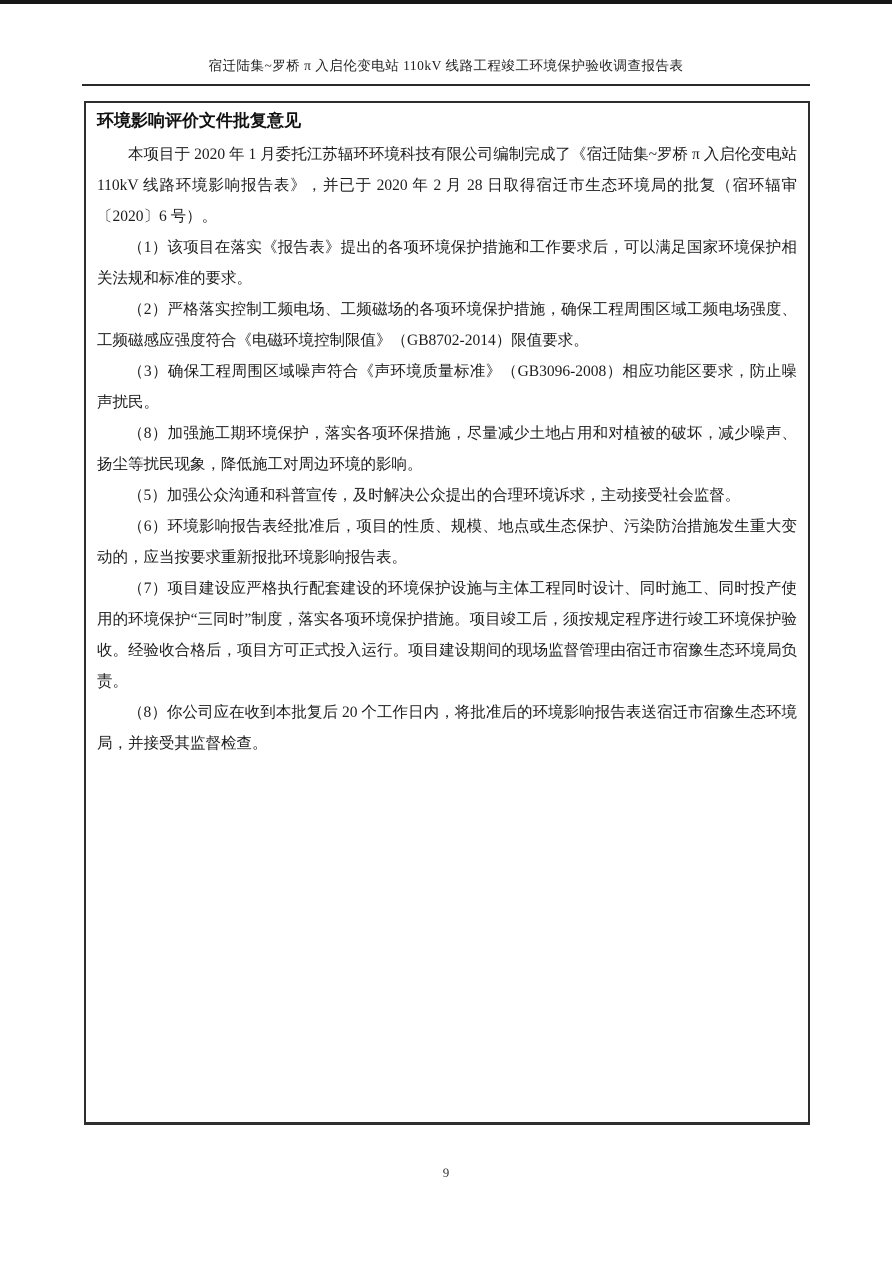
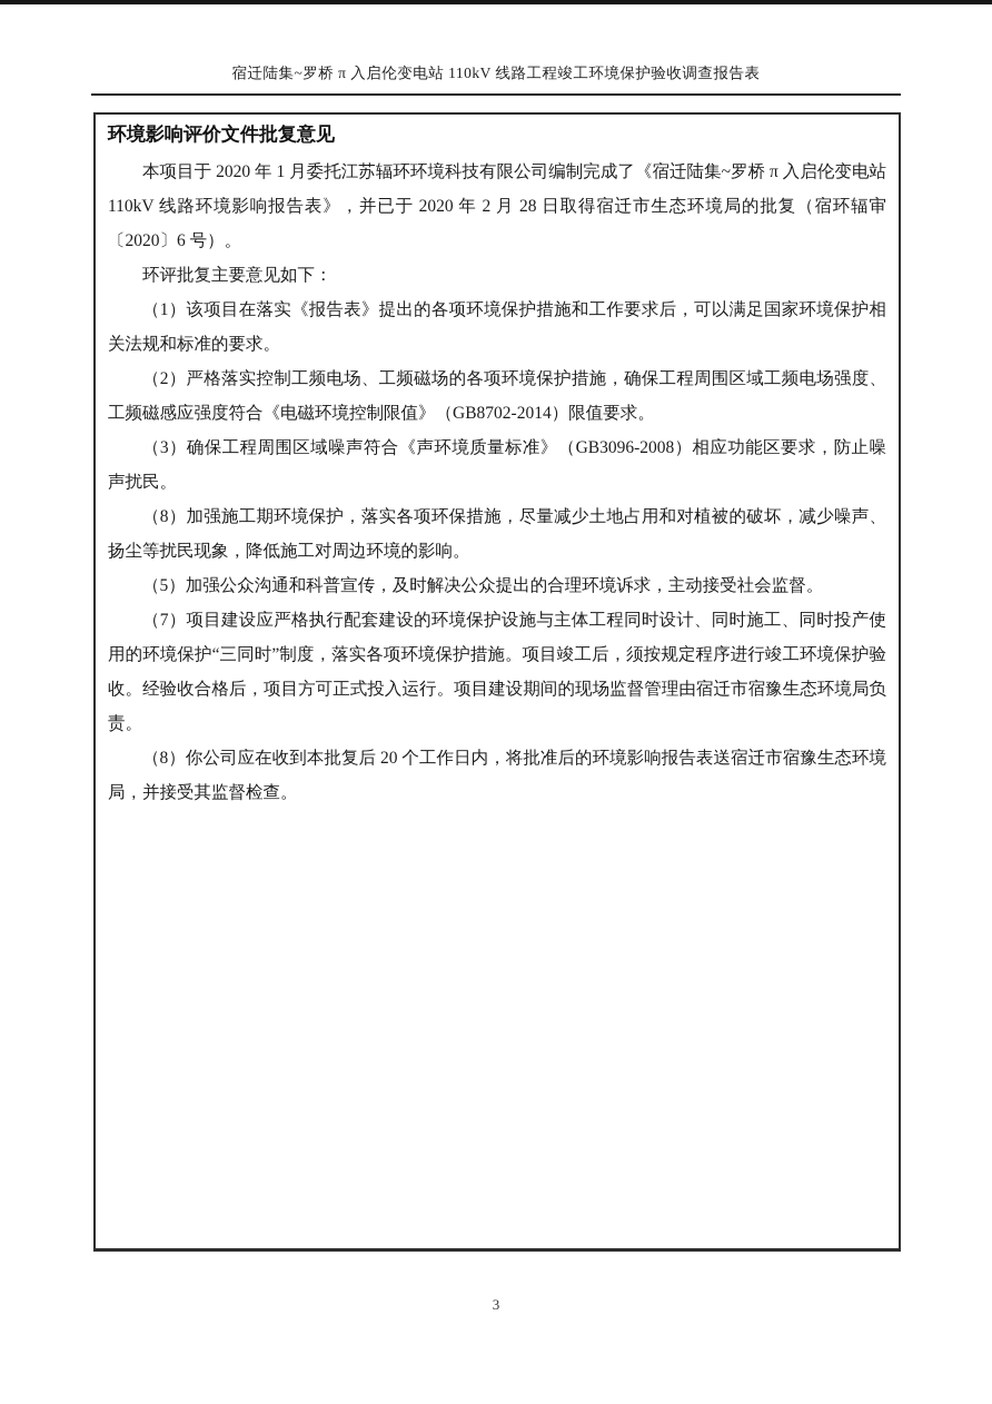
  宿迁陆集~罗桥 π 入启伦变电站 110kV 线路工程竣工环境保护验收调查报告表
  环境影响评价文件批复意见
  本项目于 2020 年 1 月委托江苏辐环环境科技有限公司编制完成了《宿迁陆集~罗桥 π 入启伦变电站 110kV 线路环境影响报告表》，并已于 2020 年 2 月 28 日取得宿迁市生态环境局的批复（宿环辐审〔2020〕6 号）。
+ 环评批复主要意见如下：
  （1）该项目在落实《报告表》提出的各项环境保护措施和工作要求后，可以满足国家环境保护相关法规和标准的要求。
  （2）严格落实控制工频电场、工频磁场的各项环境保护措施，确保工程周围区域工频电场强度、工频磁感应强度符合《电磁环境控制限值》（GB8702-2014）限值要求。
  （3）确保工程周围区域噪声符合《声环境质量标准》（GB3096-2008）相应功能区要求，防止噪声扰民。
  （8）加强施工期环境保护，落实各项环保措施，尽量减少土地占用和对植被的破坏，减少噪声、扬尘等扰民现象，降低施工对周边环境的影响。
  （5）加强公众沟通和科普宣传，及时解决公众提出的合理环境诉求，主动接受社会监督。
- （6）环境影响报告表经批准后，项目的性质、规模、地点或生态保护、污染防治措施发生重大变动的，应当按要求重新报批环境影响报告表。
  （7）项目建设应严格执行配套建设的环境保护设施与主体工程同时设计、同时施工、同时投产使用的环境保护“三同时”制度，落实各项环境保护措施。项目竣工后，须按规定程序进行竣工环境保护验收。经验收合格后，项目方可正式投入运行。项目建设期间的现场监督管理由宿迁市宿豫生态环境局负责。
  （8）你公司应在收到本批复后 20 个工作日内，将批准后的环境影响报告表送宿迁市宿豫生态环境局，并接受其监督检查。
- 9
+ 3
